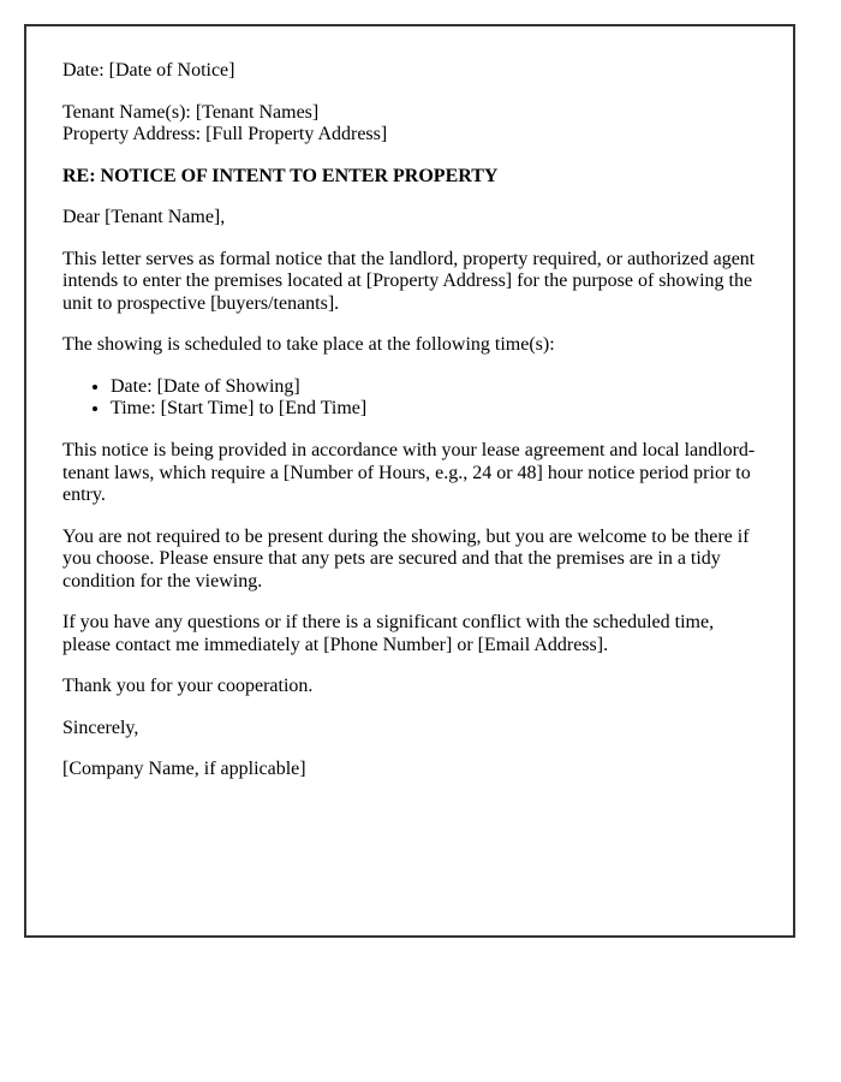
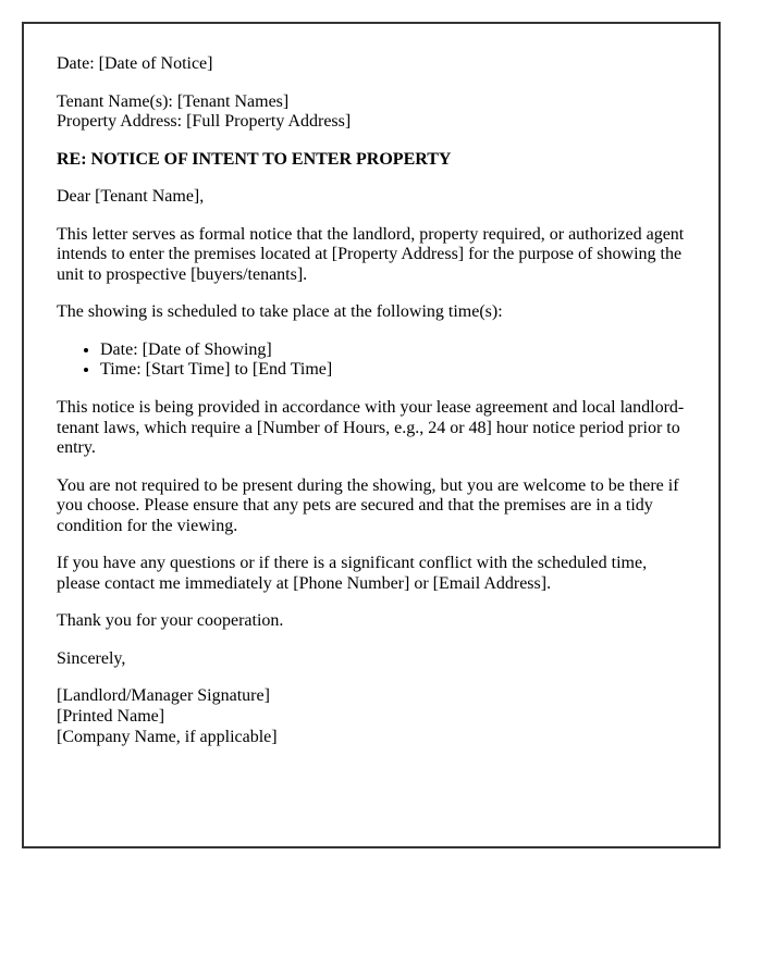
  Date: [Date of Notice]
  Tenant Name(s): [Tenant Names]
  Property Address: [Full Property Address]
  RE: NOTICE OF INTENT TO ENTER PROPERTY
  Dear [Tenant Name],
  This letter serves as formal notice that the landlord, property required, or authorized agent intends to enter the premises located at [Property Address] for the purpose of showing the unit to prospective [buyers/tenants].
  The showing is scheduled to take place at the following time(s):
  Date: [Date of Showing]
  Time: [Start Time] to [End Time]
  This notice is being provided in accordance with your lease agreement and local landlord-tenant laws, which require a [Number of Hours, e.g., 24 or 48] hour notice period prior to entry.
  You are not required to be present during the showing, but you are welcome to be there if you choose. Please ensure that any pets are secured and that the premises are in a tidy condition for the viewing.
  If you have any questions or if there is a significant conflict with the scheduled time, please contact me immediately at [Phone Number] or [Email Address].
  Thank you for your cooperation.
  Sincerely,
+ [Landlord/Manager Signature]
+ [Printed Name]
  [Company Name, if applicable]
